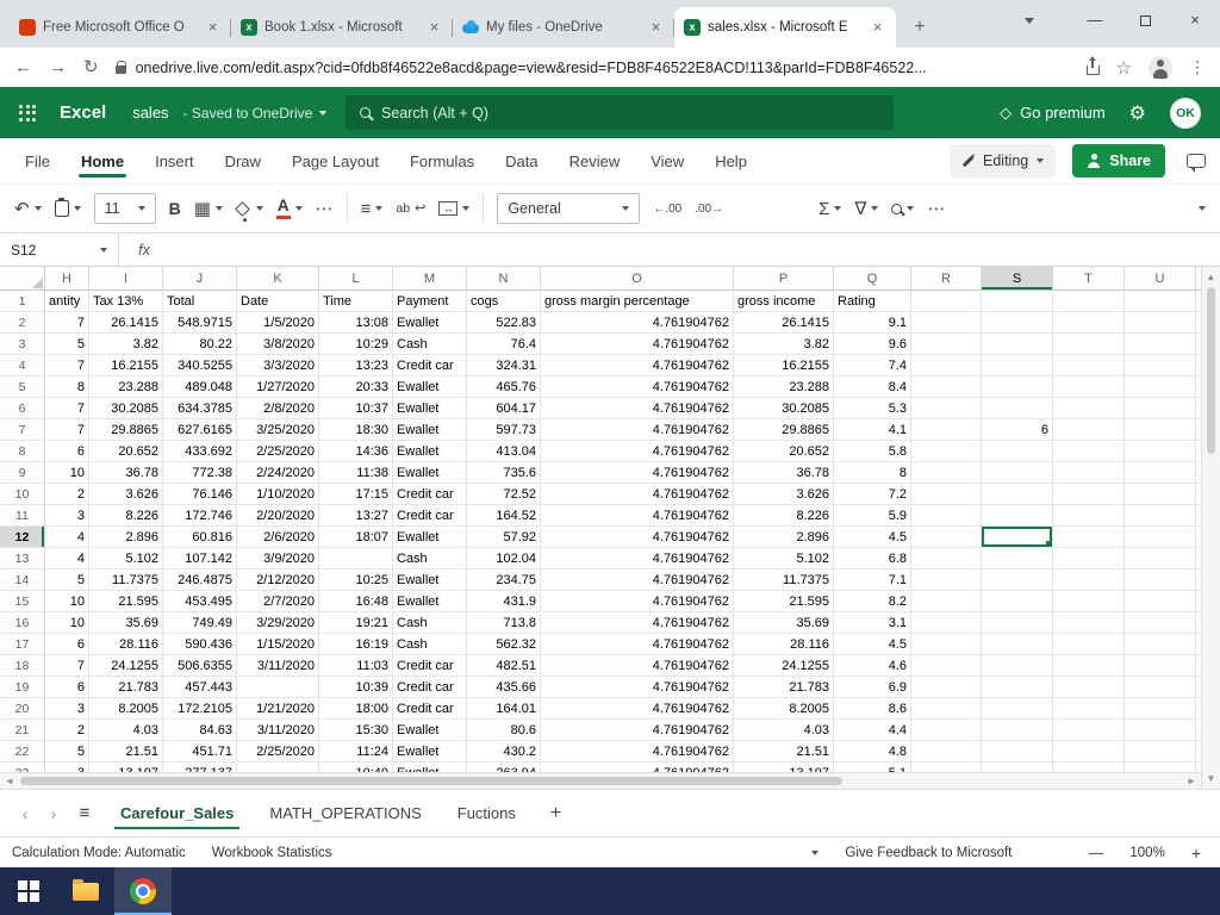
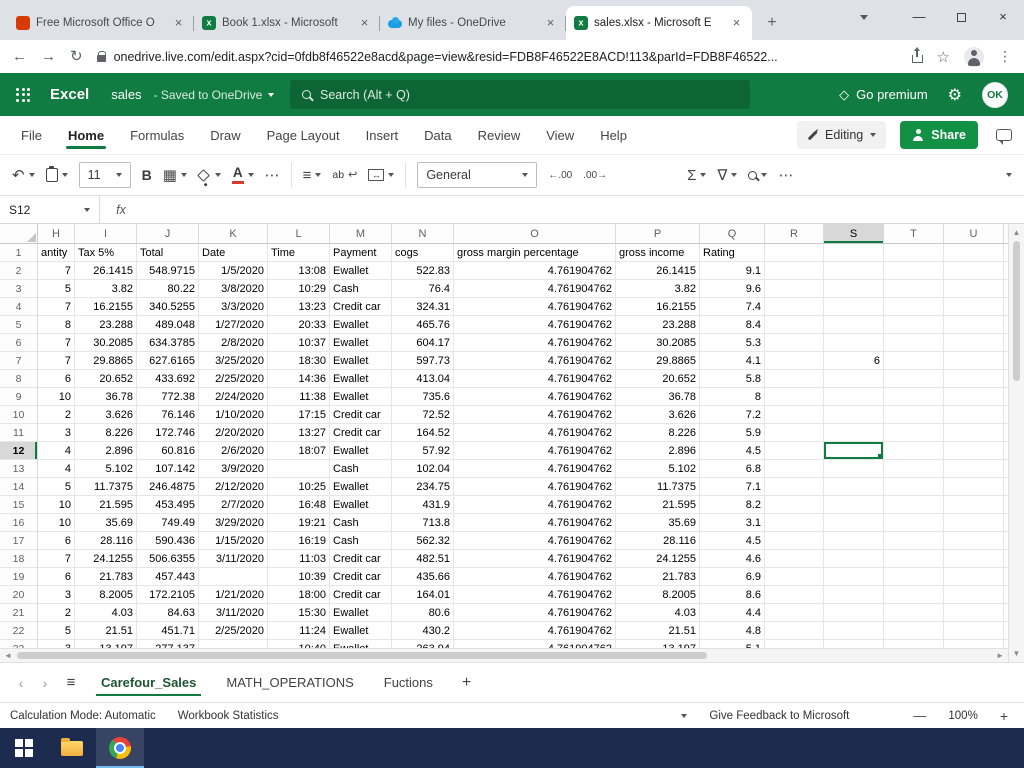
  Free Microsoft Office O
  ×
  Book 1.xlsx - Microsoft
  ×
  My files - OneDrive
  ×
  sales.xlsx - Microsoft E
  ×
  +
  —
  ×
  ←
  →
  ↻
  onedrive.live.com/edit.aspx?cid=0fdb8f46522e8acd&page=view&resid=FDB8F46522E8ACD!113&parId=FDB8F46522...
  ☆
  ⋮
  Excel
  sales
  - Saved to OneDrive
  Search (Alt + Q)
  ◇
  Go premium
  ⚙
  OK
  File
  Home
- Insert
+ Formulas
  Draw
  Page Layout
- Formulas
+ Insert
  Data
  Review
  View
  Help
  Editing
  Share
  ↶
  11
  B
  ▦
  A
  ⋯
  ≡
  ab
  ↩
  ↔
  General
  ←.00
  .00→
  Σ
  ∇
  ⋯
  S12
  fx
  H
  I
  J
  K
  L
  M
  N
  O
  P
  Q
  R
  S
  T
  U
  1
  antity
- Tax 13%
+ Tax 5%
  Total
  Date
  Time
  Payment
  cogs
  gross margin percentage
  gross income
  Rating
  2
  7
  26.1415
  548.9715
  1/5/2020
  13:08
  Ewallet
  522.83
  4.761904762
  26.1415
  9.1
  3
  5
  3.82
  80.22
  3/8/2020
  10:29
  Cash
  76.4
  4.761904762
  3.82
  9.6
  4
  7
  16.2155
  340.5255
  3/3/2020
  13:23
  Credit car
  324.31
  4.761904762
  16.2155
  7.4
  5
  8
  23.288
  489.048
  1/27/2020
  20:33
  Ewallet
  465.76
  4.761904762
  23.288
  8.4
  6
  7
  30.2085
  634.3785
  2/8/2020
  10:37
  Ewallet
  604.17
  4.761904762
  30.2085
  5.3
  7
  7
  29.8865
  627.6165
  3/25/2020
  18:30
  Ewallet
  597.73
  4.761904762
  29.8865
  4.1
  6
  8
  6
  20.652
  433.692
  2/25/2020
  14:36
  Ewallet
  413.04
  4.761904762
  20.652
  5.8
  9
  10
  36.78
  772.38
  2/24/2020
  11:38
  Ewallet
  735.6
  4.761904762
  36.78
  8
  10
  2
  3.626
  76.146
  1/10/2020
  17:15
  Credit car
  72.52
  4.761904762
  3.626
  7.2
  11
  3
  8.226
  172.746
  2/20/2020
  13:27
  Credit car
  164.52
  4.761904762
  8.226
  5.9
  12
  4
  2.896
  60.816
  2/6/2020
  18:07
  Ewallet
  57.92
  4.761904762
  2.896
  4.5
  13
  4
  5.102
  107.142
  3/9/2020
  Cash
  102.04
  4.761904762
  5.102
  6.8
  14
  5
  11.7375
  246.4875
  2/12/2020
  10:25
  Ewallet
  234.75
  4.761904762
  11.7375
  7.1
  15
  10
  21.595
  453.495
  2/7/2020
  16:48
  Ewallet
  431.9
  4.761904762
  21.595
  8.2
  16
  10
  35.69
  749.49
  3/29/2020
  19:21
  Cash
  713.8
  4.761904762
  35.69
  3.1
  17
  6
  28.116
  590.436
  1/15/2020
  16:19
  Cash
  562.32
  4.761904762
  28.116
  4.5
  18
  7
  24.1255
  506.6355
  3/11/2020
  11:03
  Credit car
  482.51
  4.761904762
  24.1255
  4.6
  19
  6
  21.783
  457.443
  10:39
  Credit car
  435.66
  4.761904762
  21.783
  6.9
  20
  3
  8.2005
  172.2105
  1/21/2020
  18:00
  Credit car
  164.01
  4.761904762
  8.2005
  8.6
  21
  2
  4.03
  84.63
  3/11/2020
  15:30
  Ewallet
  80.6
  4.761904762
  4.03
  4.4
  22
  5
  21.51
  451.71
  2/25/2020
  11:24
  Ewallet
  430.2
  4.761904762
  21.51
  4.8
  ◄
  ►
  ▲
  ▼
  ‹
  ›
  ≡
  Carefour_Sales
  MATH_OPERATIONS
  Fuctions
  +
  Calculation Mode: Automatic
  Workbook Statistics
  Give Feedback to Microsoft
  —
  100%
  +
